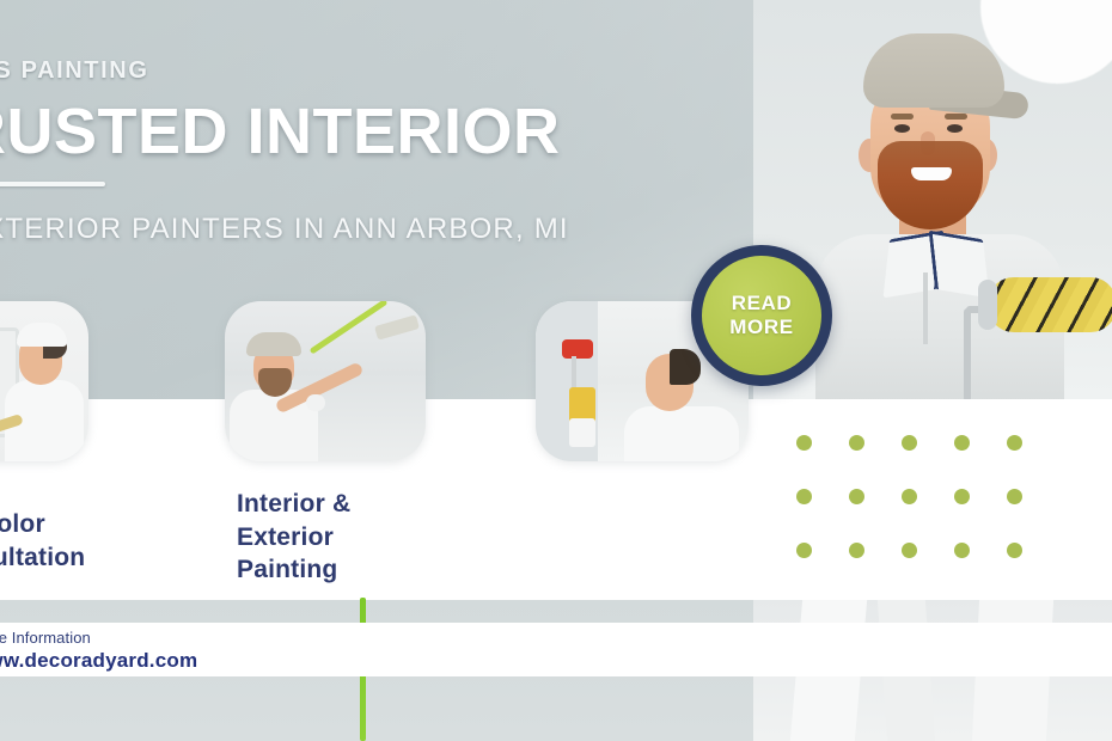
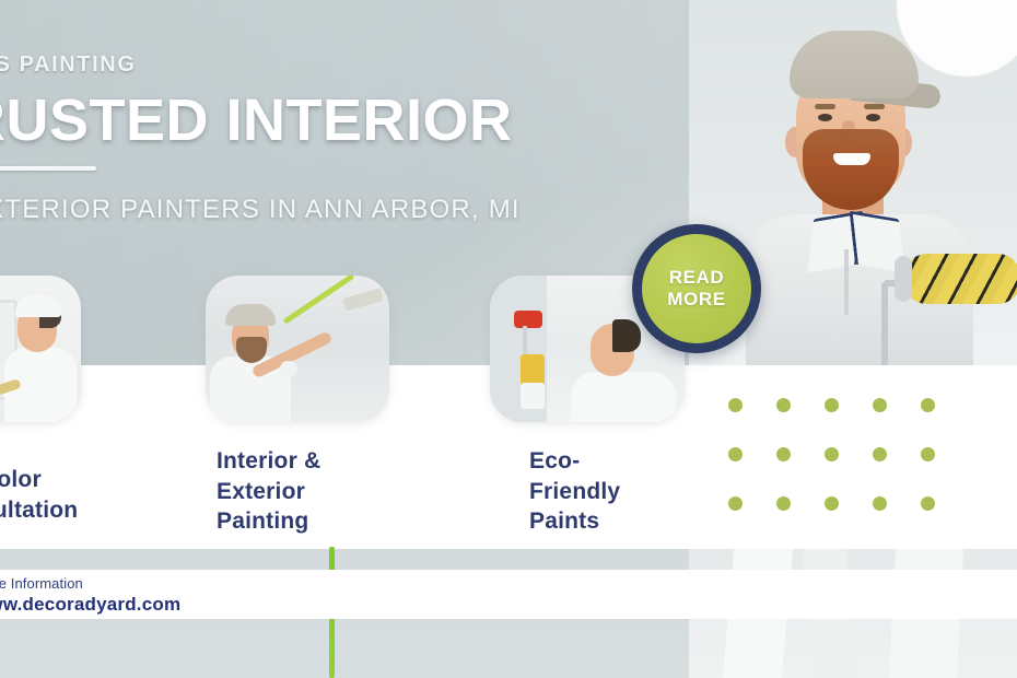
  S PAINTING
  USTED INTERIOR
  TERIOR PAINTERS IN ANN ARBOR, MI
  READ
  MORE
  olor
  ultation
  Interior &
  Exterior
  Painting
+ Eco-
+ Friendly
+ Paints
  e Information
  w.decoradyard.com
